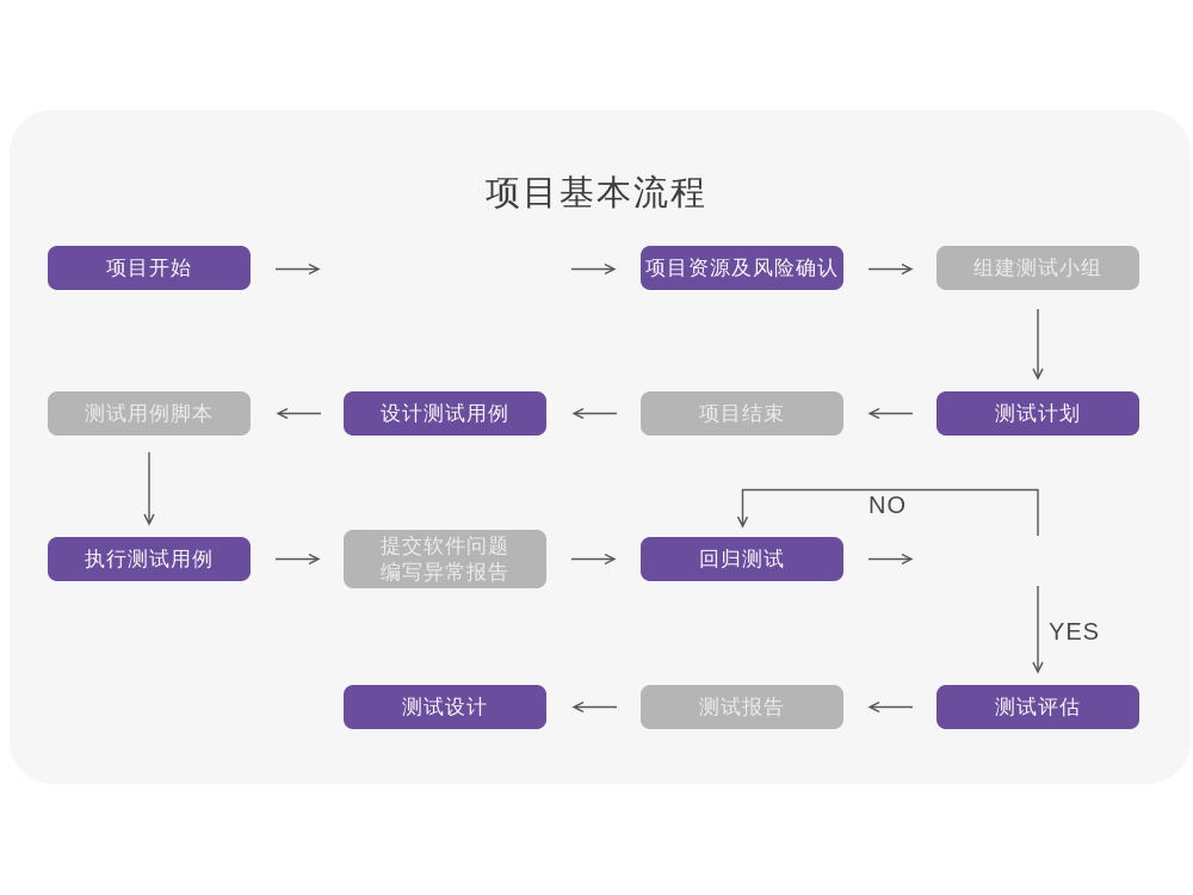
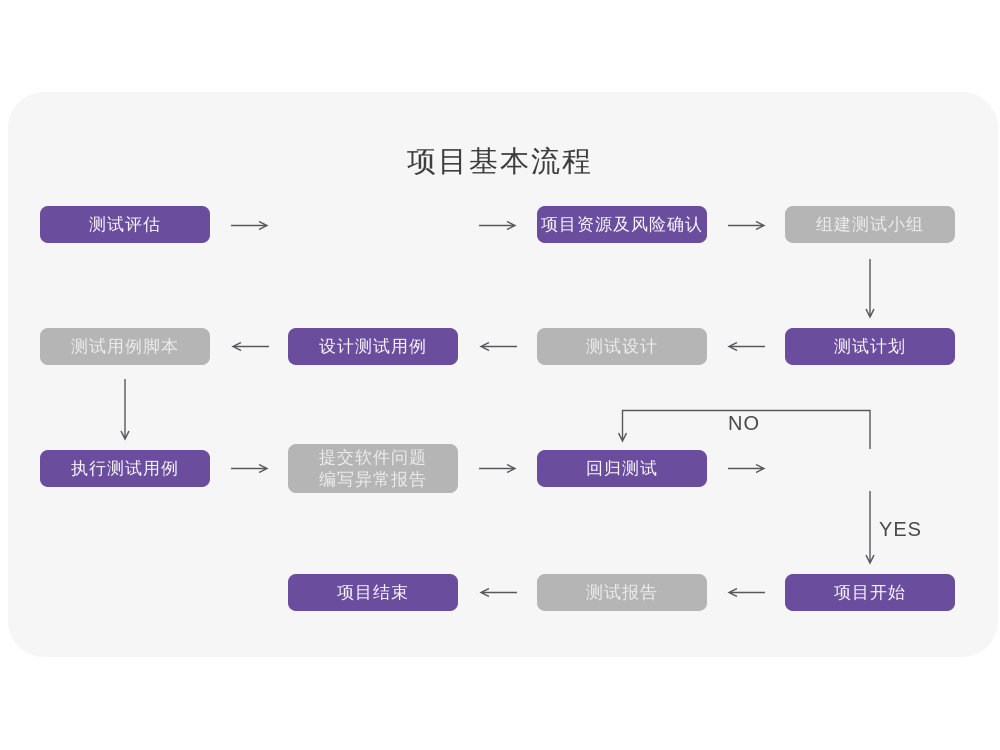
  项目基本流程
- 项目开始
+ 测试评估
  项目资源及风险确认
  组建测试小组
  测试计划
- 项目结束
+ 测试设计
  设计测试用例
  测试用例脚本
  执行测试用例
  提交软件问题
  编写异常报告
  回归测试
- 测试评估
+ 项目开始
  测试报告
- 测试设计
+ 项目结束
  NO
  YES
